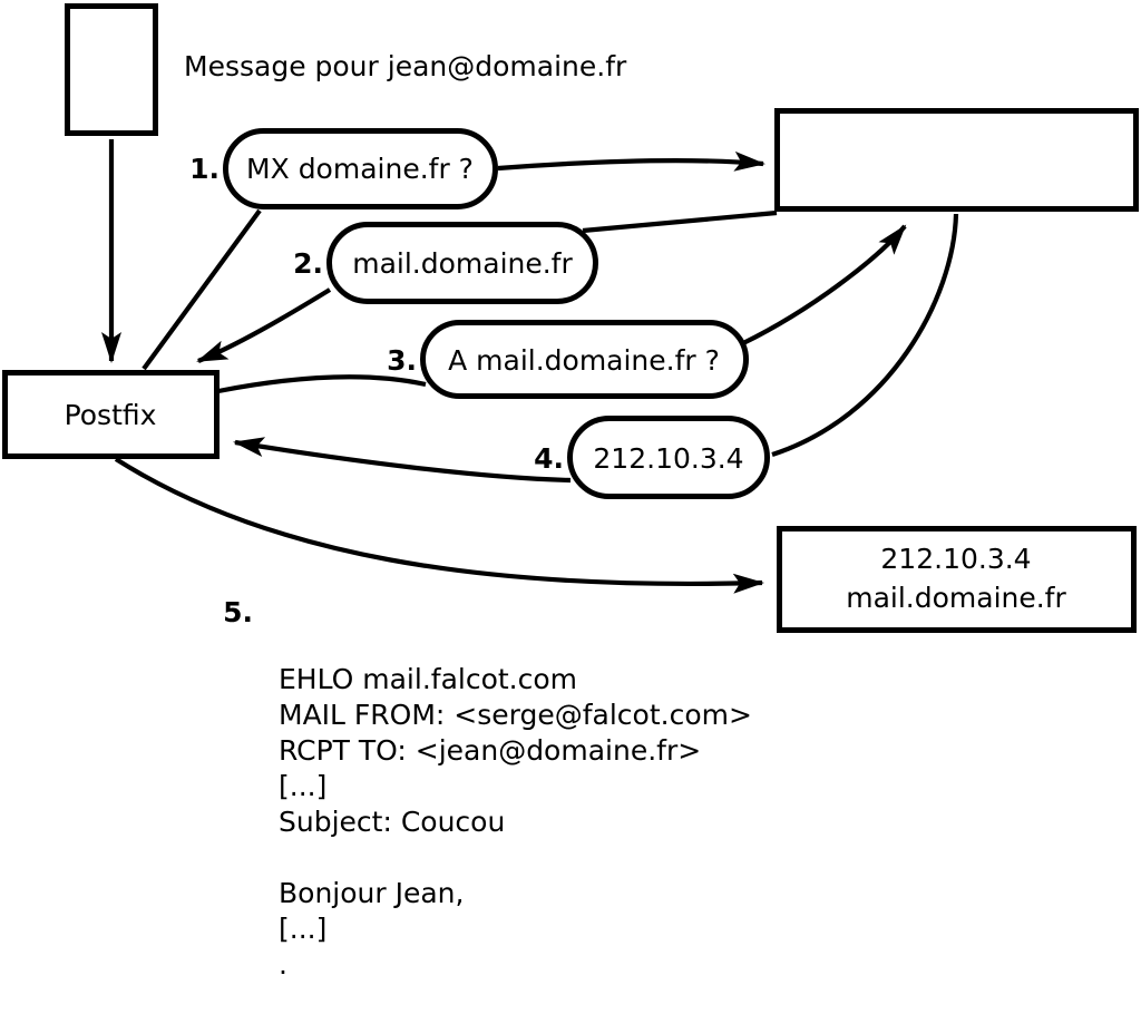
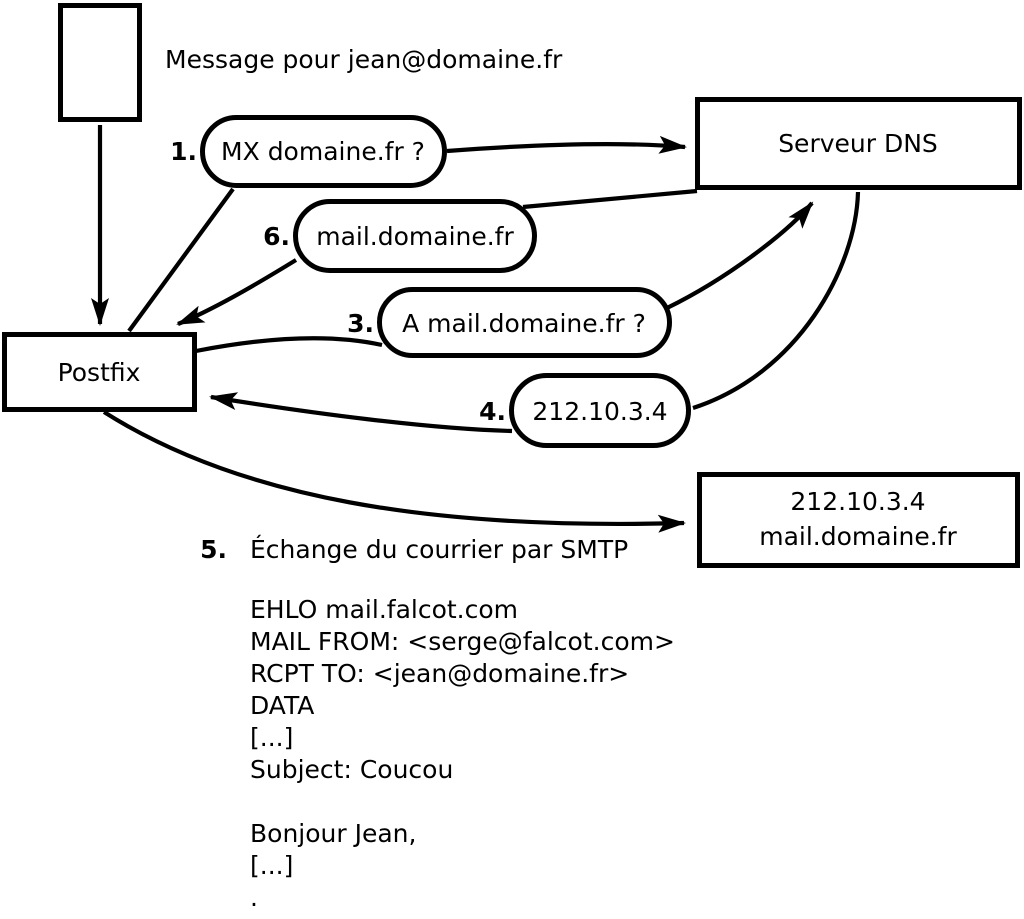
  Message pour jean@domaine.fr
  1.
  MX domaine.fr ?
- 2.
+ 6.
  mail.domaine.fr
  3.
  A mail.domaine.fr ?
  4.
  212.10.3.4
  Postfix
+ Serveur DNS
  212.10.3.4
  mail.domaine.fr
  5.
+ Échange du courrier par SMTP
  EHLO mail.falcot.com
  MAIL FROM: <serge@falcot.com>
  RCPT TO: <jean@domaine.fr>
+ DATA
  [...]
  Subject: Coucou
  Bonjour Jean,
  [...]
  .
